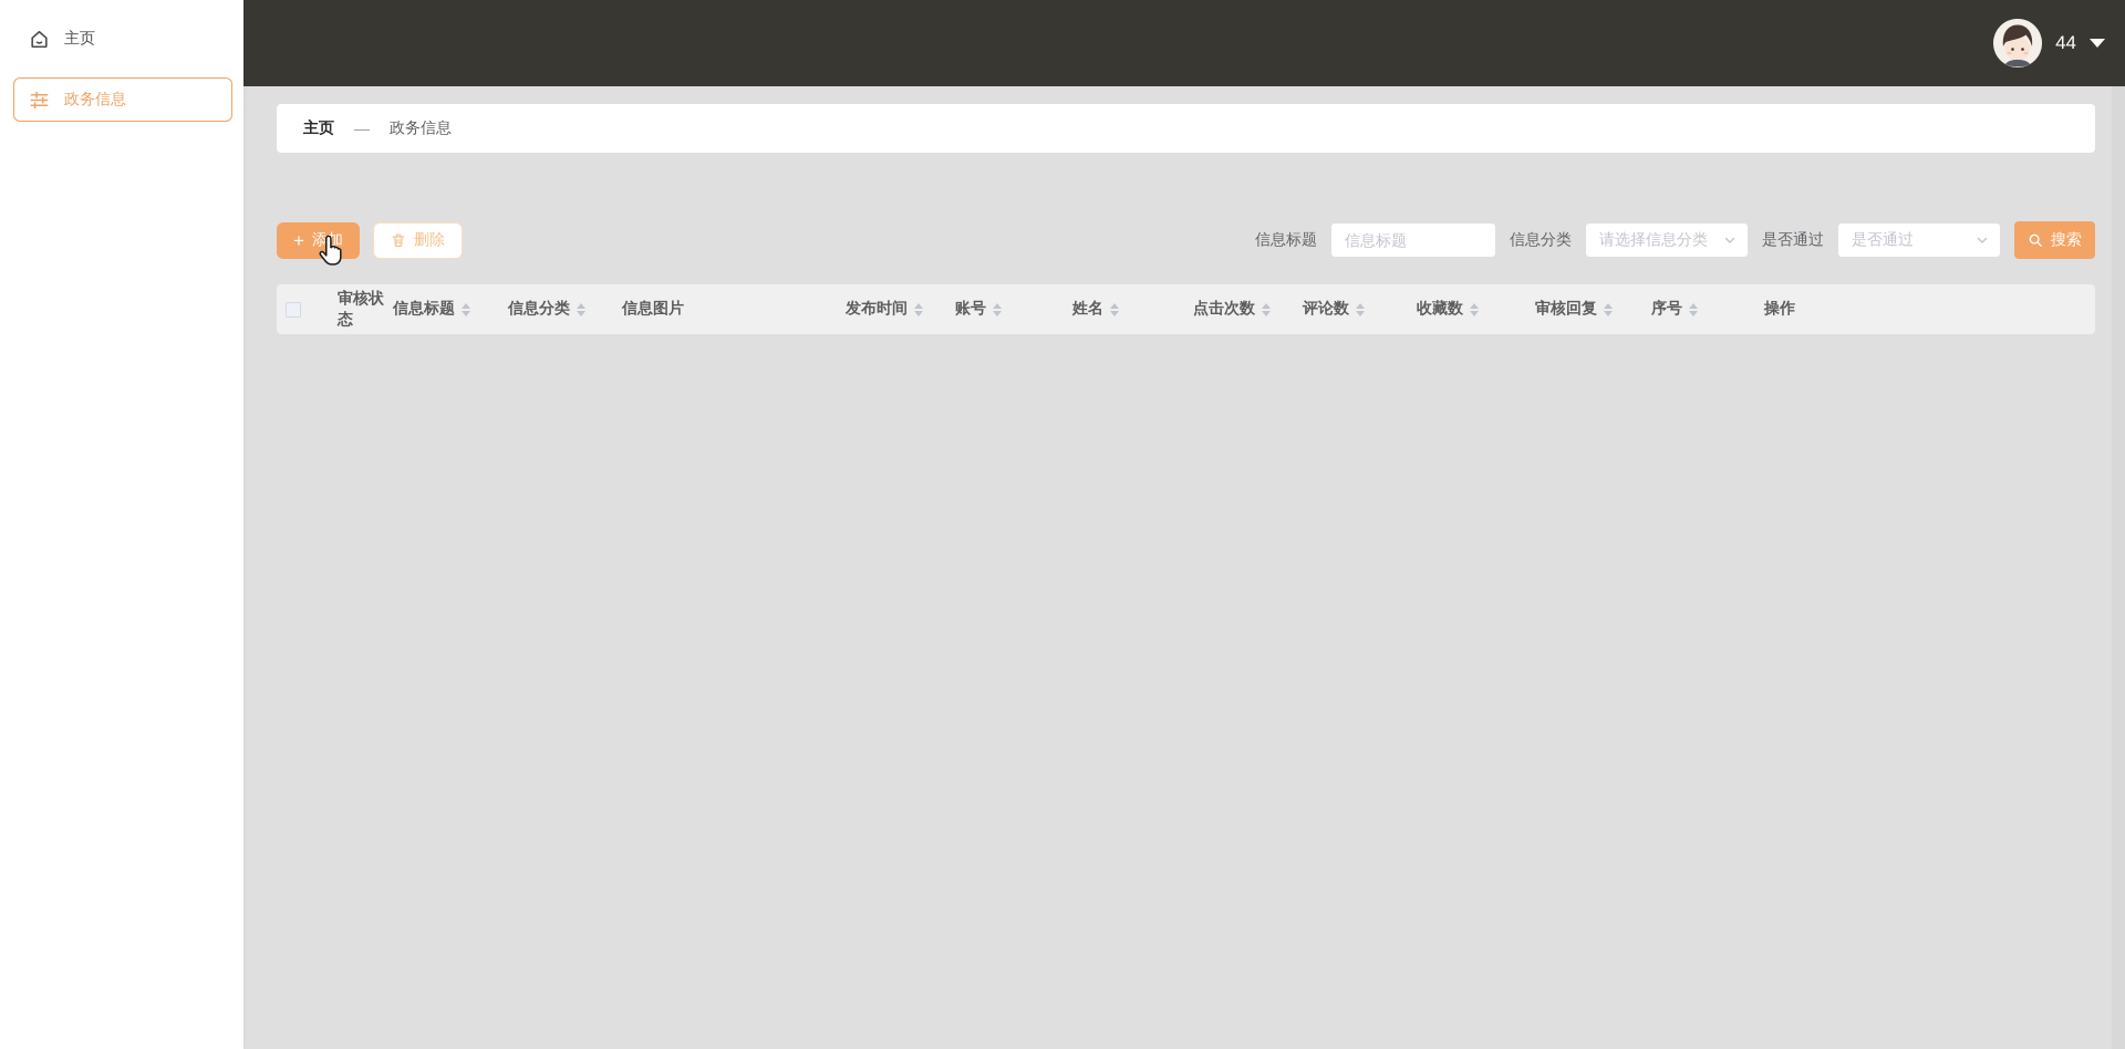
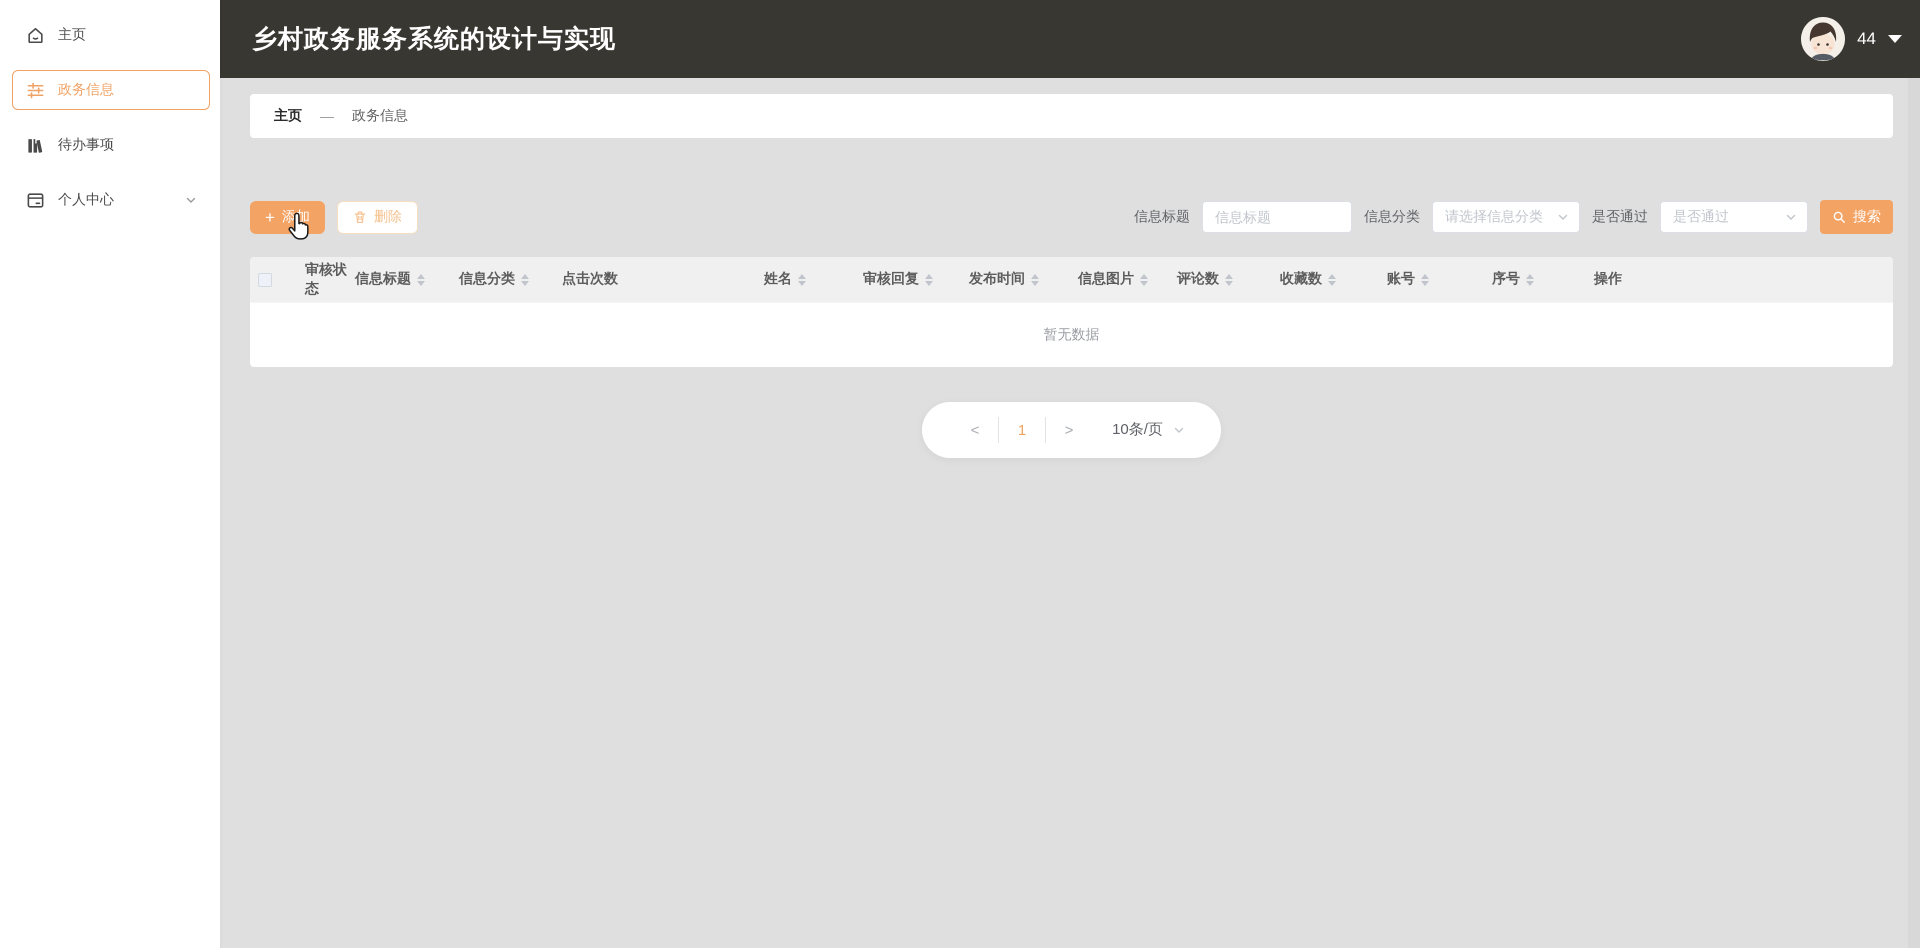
  主页
  政务信息
+ 待办事项
+ 个人中心
+ 乡村政务服务系统的设计与实现
  44
  主页
  —
  政务信息
  +
  添加
  删除
  信息标题
  信息标题
  信息分类
  请选择信息分类
  是否通过
  是否通过
  搜索
  审核状态
  信息标题
  信息分类
- 信息图片
+ 点击次数
- 发布时间
+ 姓名
- 账号
+ 审核回复
- 姓名
+ 发布时间
- 点击次数
+ 信息图片
  评论数
  收藏数
- 审核回复
+ 账号
  序号
  操作
+ 暂无数据
+ <
+ 1
+ >
+ 10条/页
